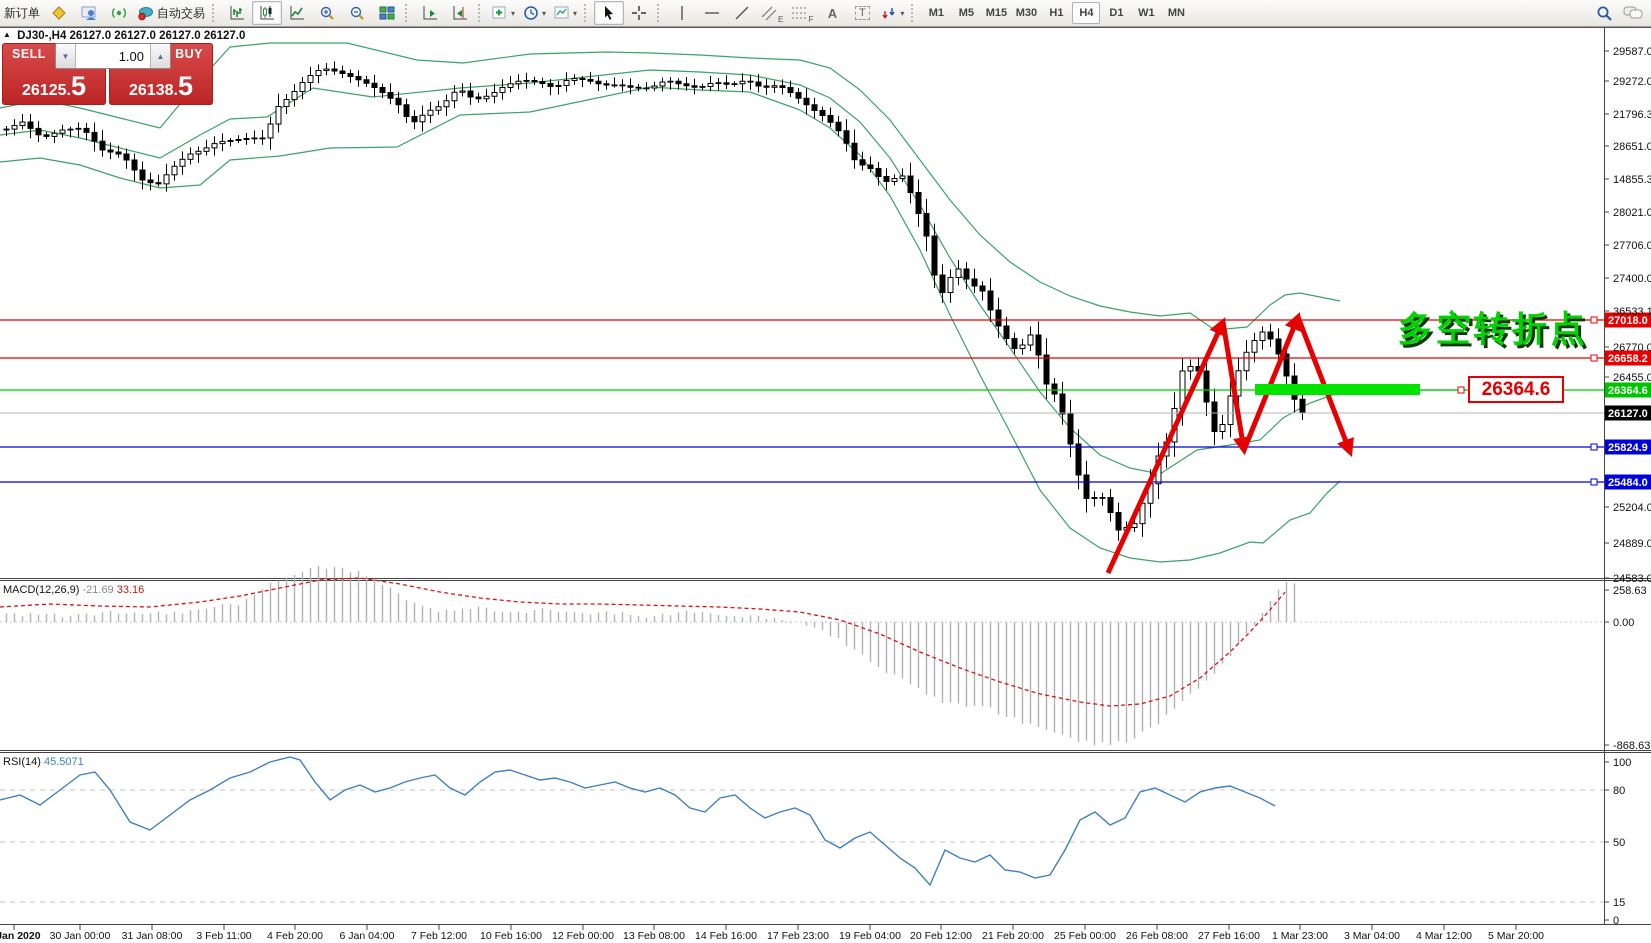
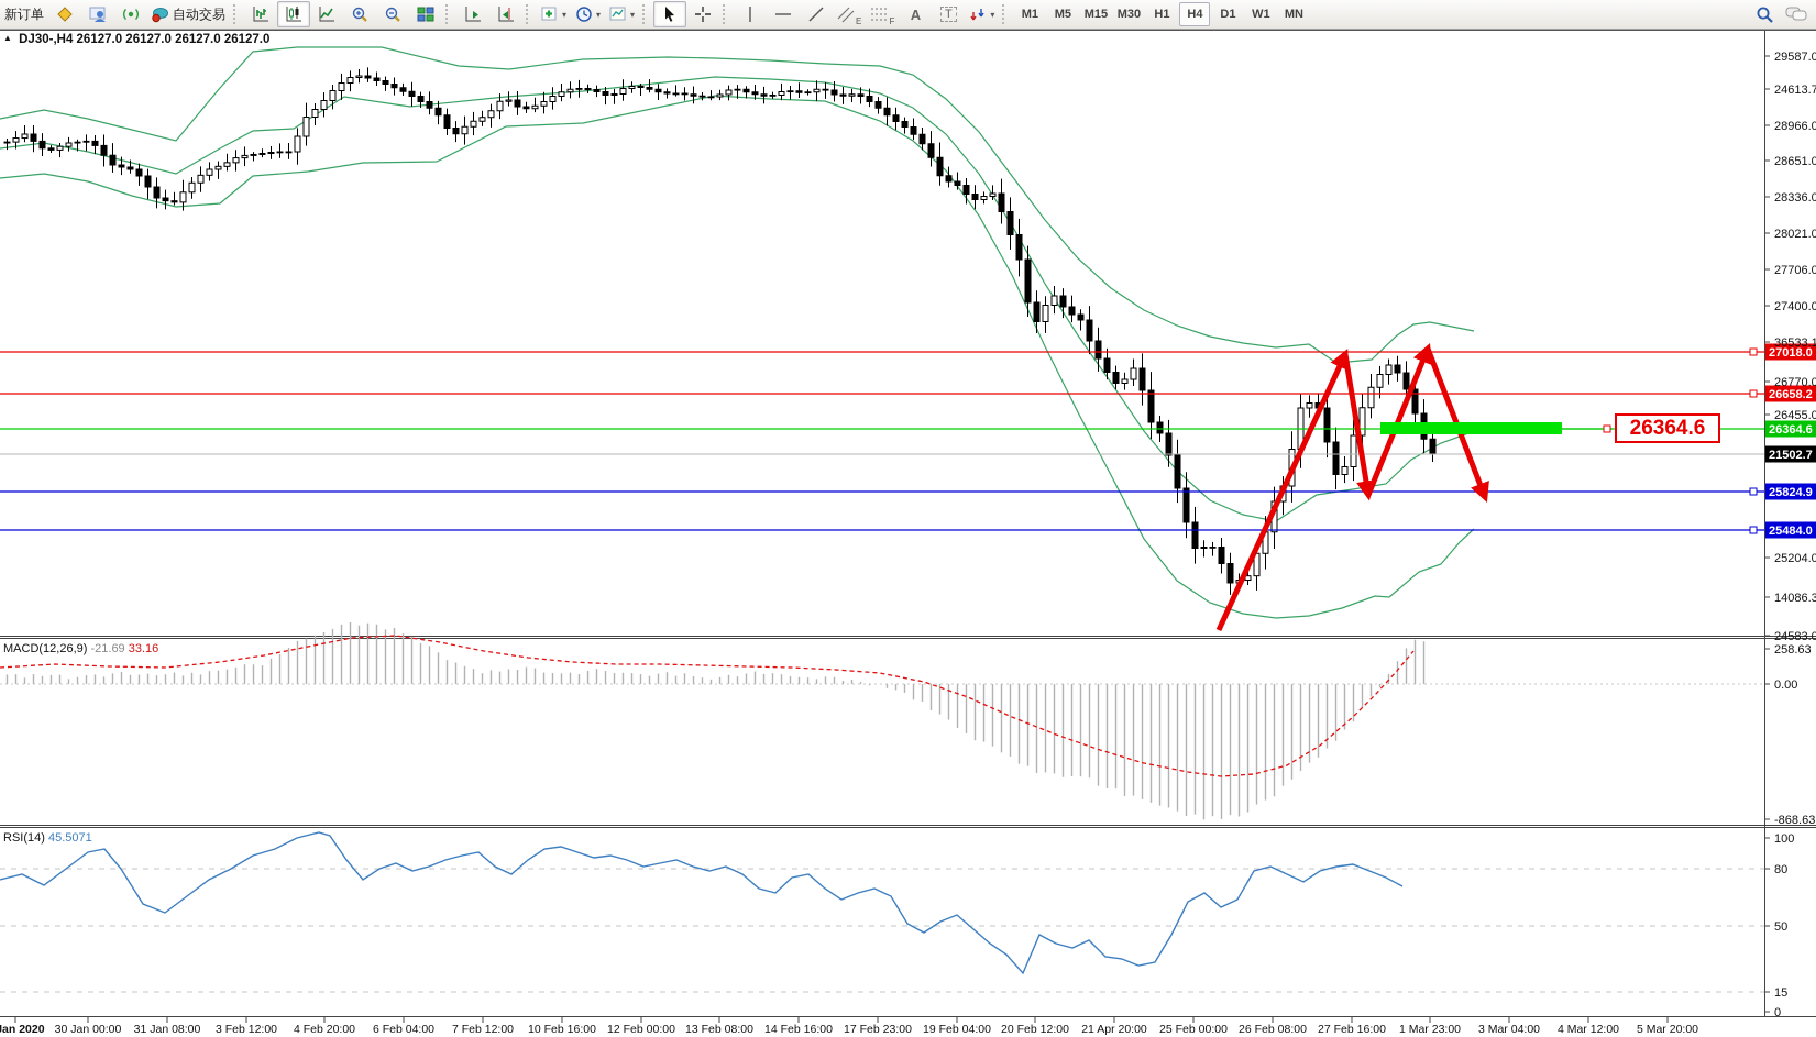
  新订单
  自动交易
  ▾
  ▾
  ▾
  E
  F
  A
  T
  ▾
  M1
  M5
  M15
  M30
  H1
  H4
  D1
  W1
  MN
  27018.0
  26658.2
  26364.6
- 26127.0
+ 21502.7
  25824.9
  25484.0
  29587.0
- 29272.0
+ 24613.7
- 21796.3
+ 28966.0
  28651.0
- 14855.3
+ 28336.0
  28021.0
  27706.0
  27400.0
  36533.1
  26770.0
  26455.0
  25204.0
- 24889.0
+ 14086.3
  24583.0
  258.63
  0.00
  -868.63
  100
  80
  50
  15
  0
  an 2020
  30 Jan 00:00
  31 Jan 08:00
- 3 Feb 11:00
+ 3 Feb 12:00
  4 Feb 20:00
- 6 Jan 04:00
+ 6 Feb 04:00
  7 Feb 12:00
  10 Feb 16:00
  12 Feb 00:00
  13 Feb 08:00
  14 Feb 16:00
  17 Feb 23:00
  19 Feb 04:00
  20 Feb 12:00
- 21 Feb 20:00
+ 21 Apr 20:00
  25 Feb 00:00
  26 Feb 08:00
  27 Feb 16:00
  1 Mar 23:00
  3 Mar 04:00
  4 Mar 12:00
  5 Mar 20:00
  ▲ DJ30-,H4 26127.0 26127.0 26127.0 26127.0
- SELL
- 26125.5
- BUY
- 26138.5
- ▼
- 1.00
- ▲
  MACD(12,26,9) -21.69 33.16
  RSI(14) 45.5071
- 多空转折点
  26364.6
